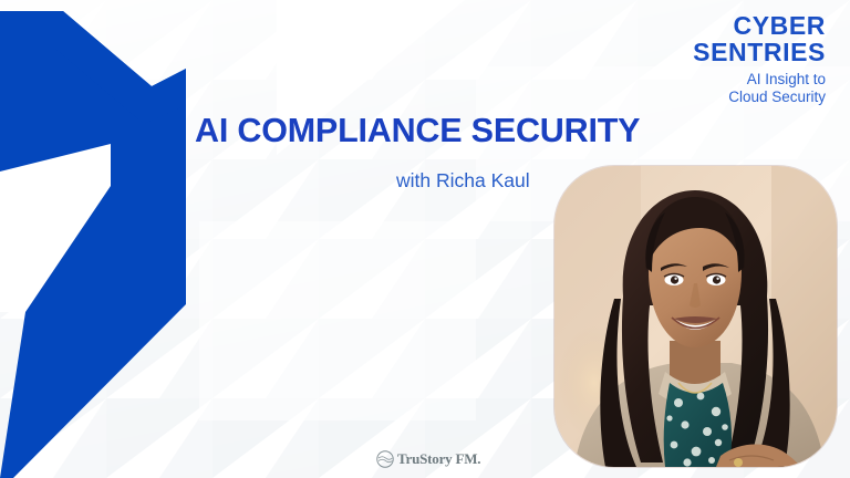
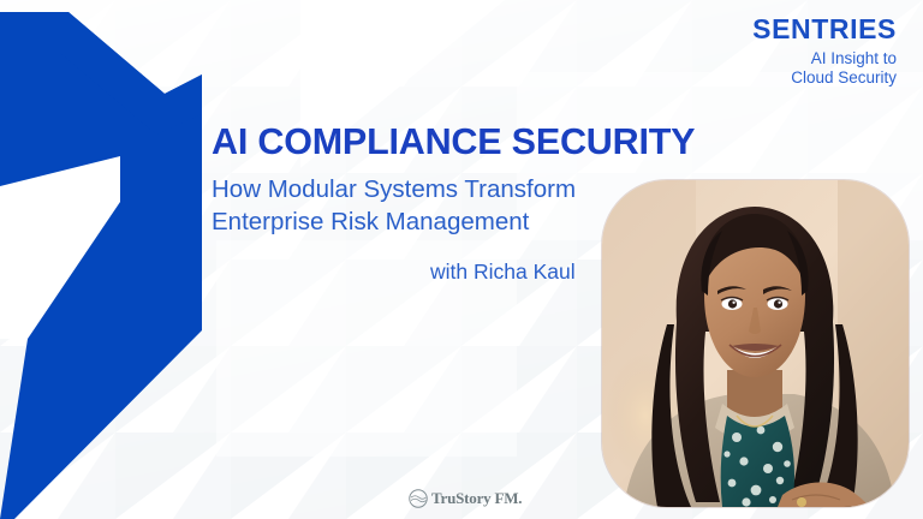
- CYBER
  SENTRIES
  AI Insight to
  Cloud Security
  AI COMPLIANCE SECURITY
+ How Modular Systems Transform
+ Enterprise Risk Management
  with Richa Kaul
  TruStory FM.
